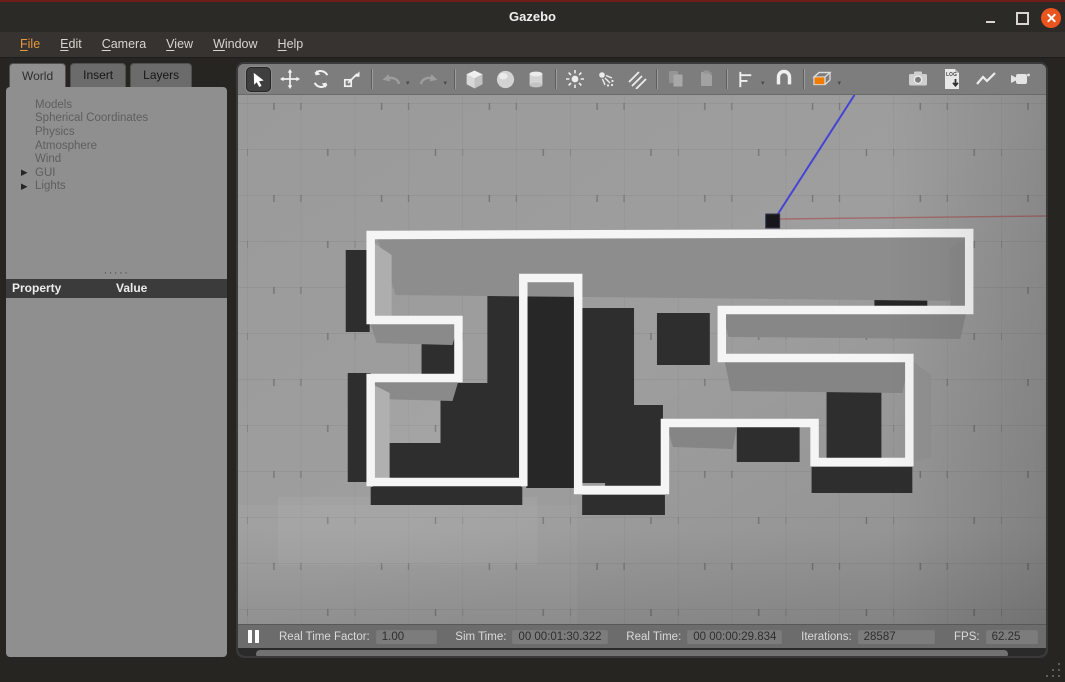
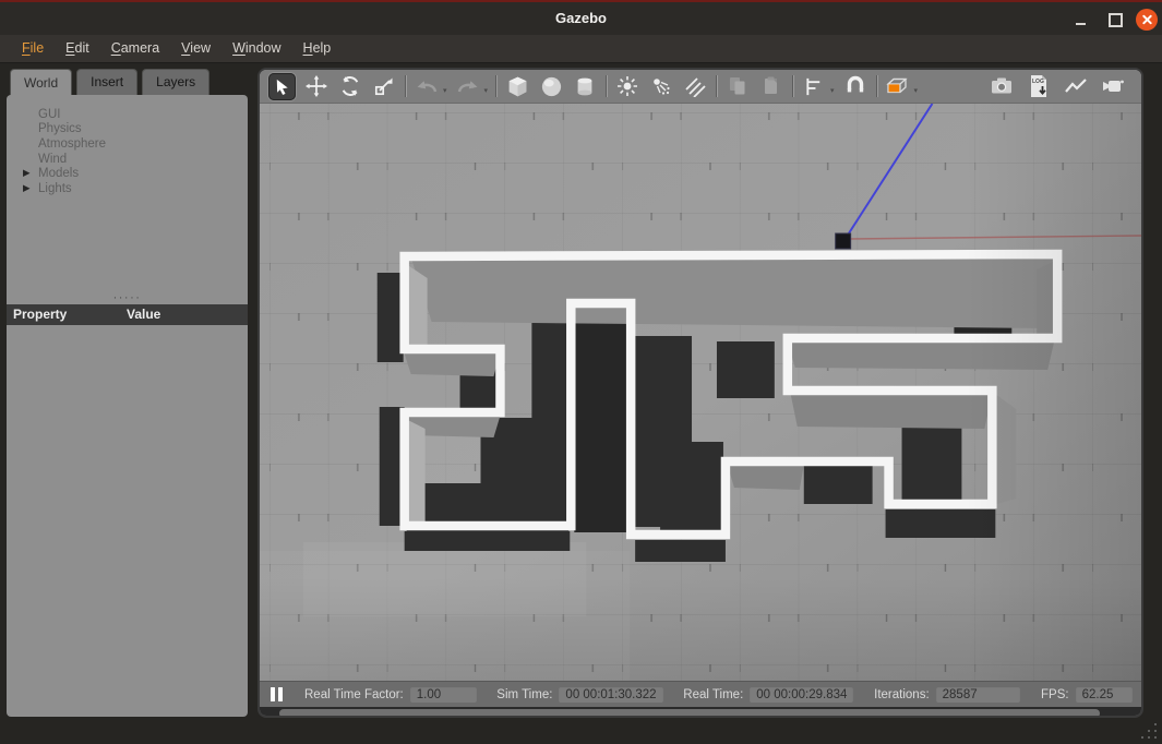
  Gazebo
  File
  Edit
  Camera
  View
  Window
  Help
  World
  Insert
  Layers
- Models
+ GUI
- Spherical Coordinates
  Physics
  Atmosphere
  Wind
  ▶
- GUI
+ Models
  ▶
  Lights
  ·····
  Property
  Value
  Real Time Factor:
  1.00
  Sim Time:
  00 00:01:30.322
  Real Time:
  00 00:00:29.834
  Iterations:
  28587
  FPS:
  62.25
